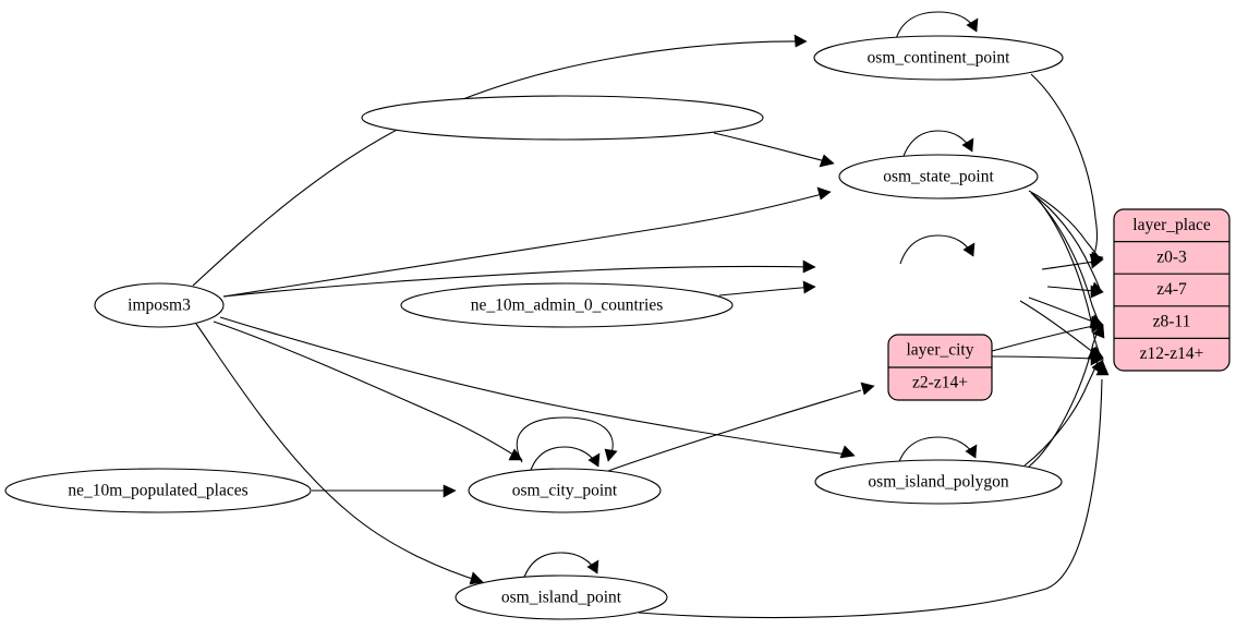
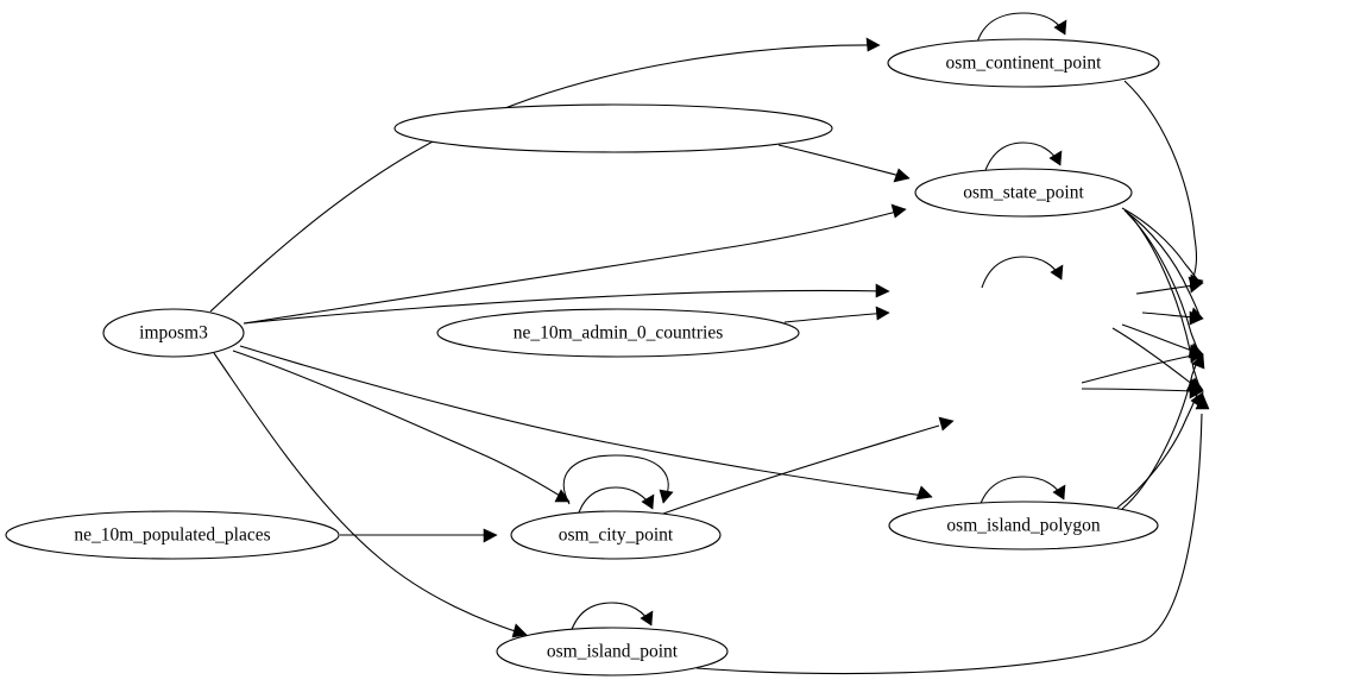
  imposm3
  ne_10m_admin_0_countries
  ne_10m_populated_places
  osm_continent_point
  osm_state_point
  osm_city_point
  osm_island_point
  osm_island_polygon
- layer_place
- z0-3
- z4-7
- z8-11
- z12-z14+
- layer_city
- z2-z14+
